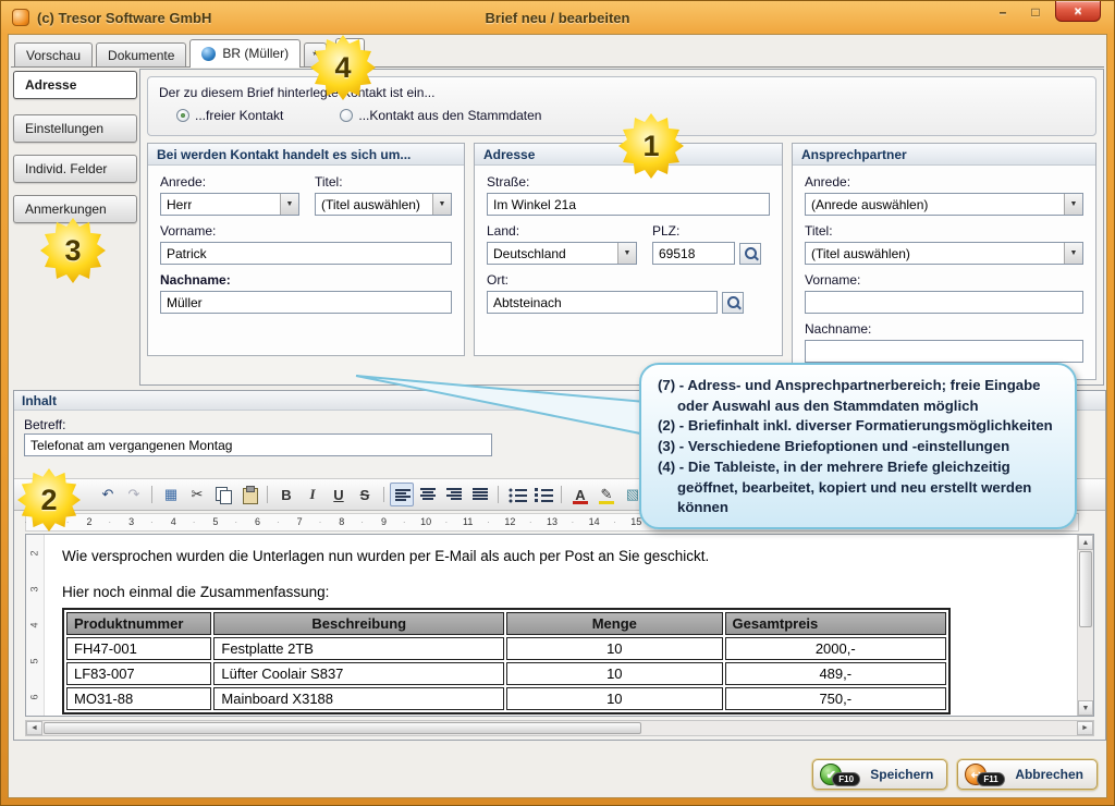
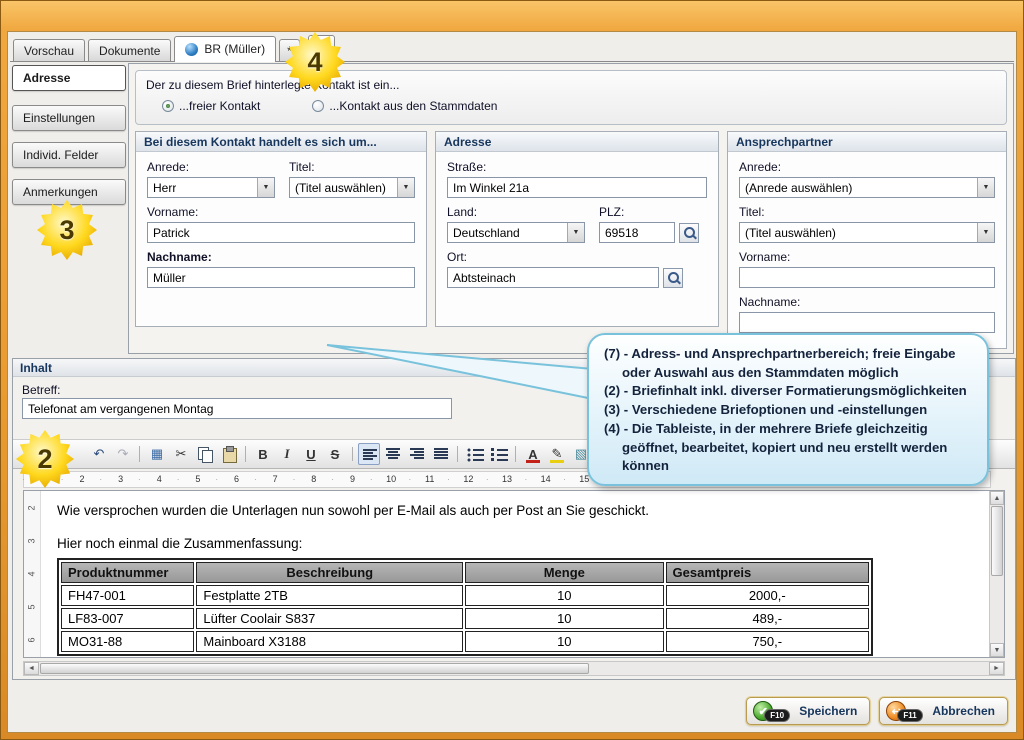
- (c) Tresor Software GmbH
- Brief neu / bearbeiten
- –
- □
- ×
  Vorschau
  Dokumente
  BR (Müller)
  *
  Adresse
  Einstellungen
  Individ. Felder
  Anmerkungen
  Der zu diesem Brief hinterlegentakt ist ein...
  ...freier Kontakt
  ...Kontakt aus den Stammdaten
- Bei werden Kontakt handelt es sich um...
+ Bei diesem Kontakt handelt es sich um...
  Anrede:
  Herr
  Titel:
  (Titel auswählen)
  Vorname:
  Patrick
  Nachname:
  Müller
  Adresse
  Straße:
  Im Winkel 21a
  Land:
  Deutschland
  PLZ:
  69518
  Ort:
  Abtsteinach
  Ansprechpartner
  Anrede:
  (Anrede auswählen)
  Titel:
  (Titel auswählen)
  Vorname:
  Nachname:
  Inhalt
  Betreff:
  Telefonat am vergangenen Montag
  ↶
  ↷
  ▦
  ✂
  B
  I
  U
  S
  A
  ✎
  ▧
  2
  3
  4
  5
  6
  7
  8
  9
  10
  11
  12
  13
  14
  15
- Wie versprochen wurden die Unterlagen nun wurden per E-Mail als auch per Post an Sie geschickt.
+ Wie versprochen wurden die Unterlagen nun sowohl per E-Mail als auch per Post an Sie geschickt.
  Hier noch einmal die Zusammenfassung:
  	Produktnummer	Beschreibung	Menge	Gesamtpreis
  FH47-001	Festplatte 2TB	10	2000,-
  LF83-007	Lüfter Coolair S837	10	489,-
  MO31-88	Mainboard X3188	10	750,-
  ✔
  F10
  Speichern
  ↩
  F11
  Abbrechen
  4
- 1
  3
  2
  (7) - Adress- und Ansprechpartnerbereich; freie Eingabe oder Auswahl aus den Stammdaten möglich
  (2) - Briefinhalt inkl. diverser Formatierungsmöglichkeiten
  (3) - Verschiedene Briefoptionen und -einstellungen
  (4) - Die Tableiste, in der mehrere Briefe gleichzeitig geöffnet, bearbeitet, kopiert und neu erstellt werden können
